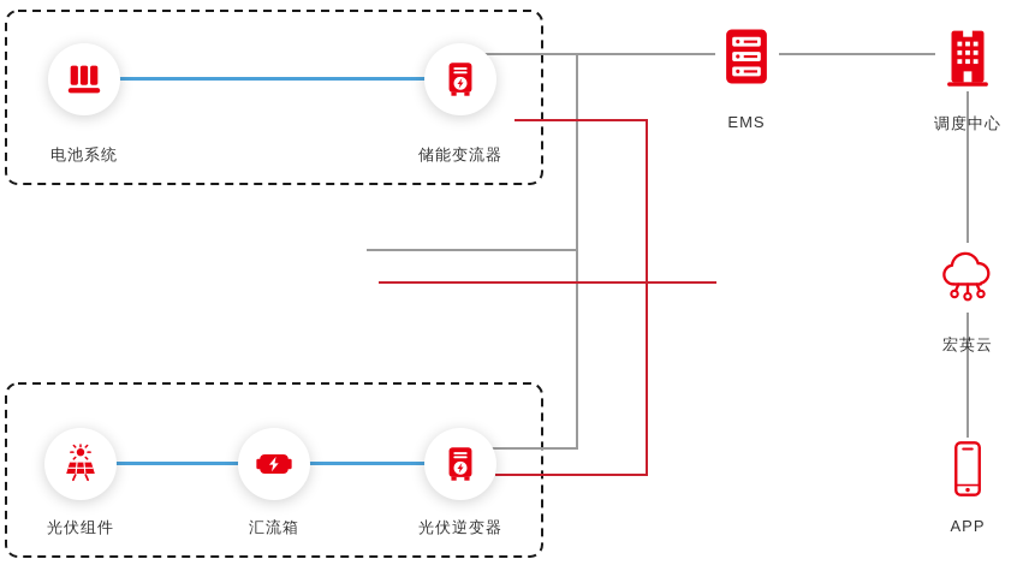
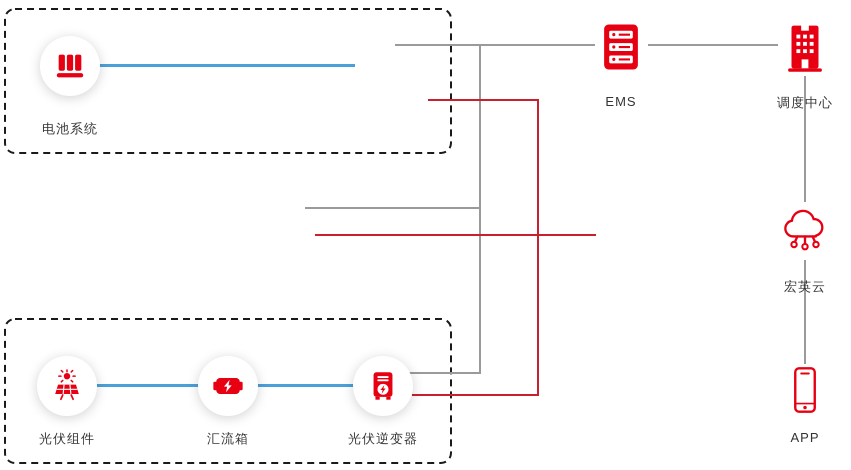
  电池系统
- 储能变流器
  光伏组件
  汇流箱
  光伏逆变器
  EMS
  调度中心
  宏英云
  APP
